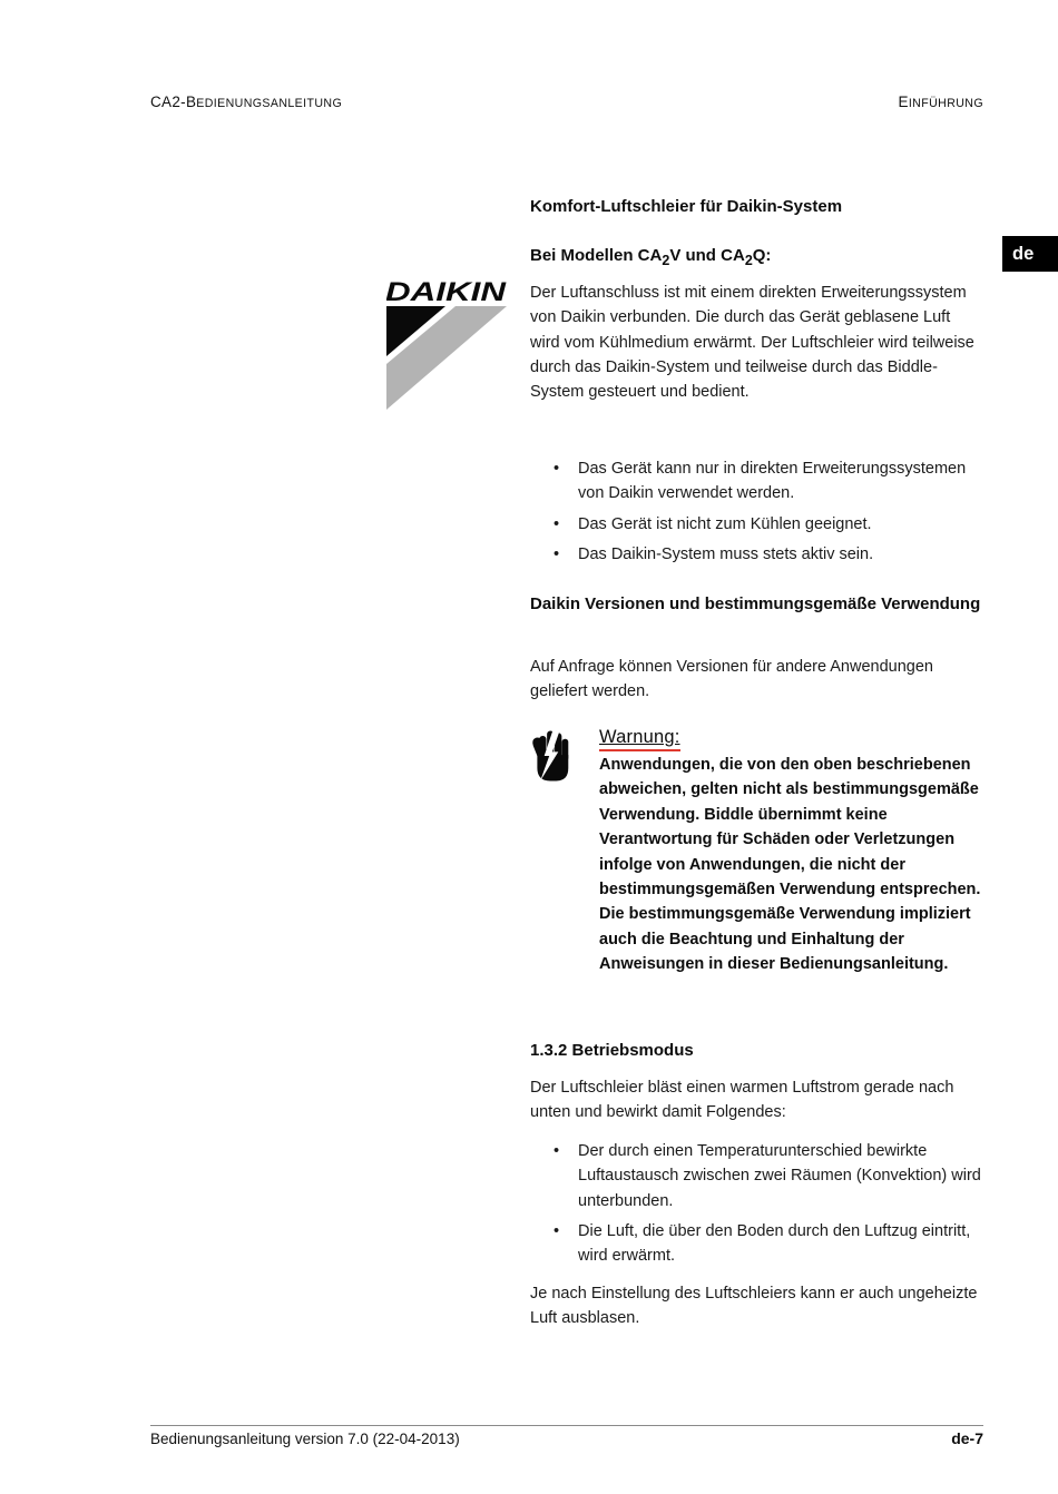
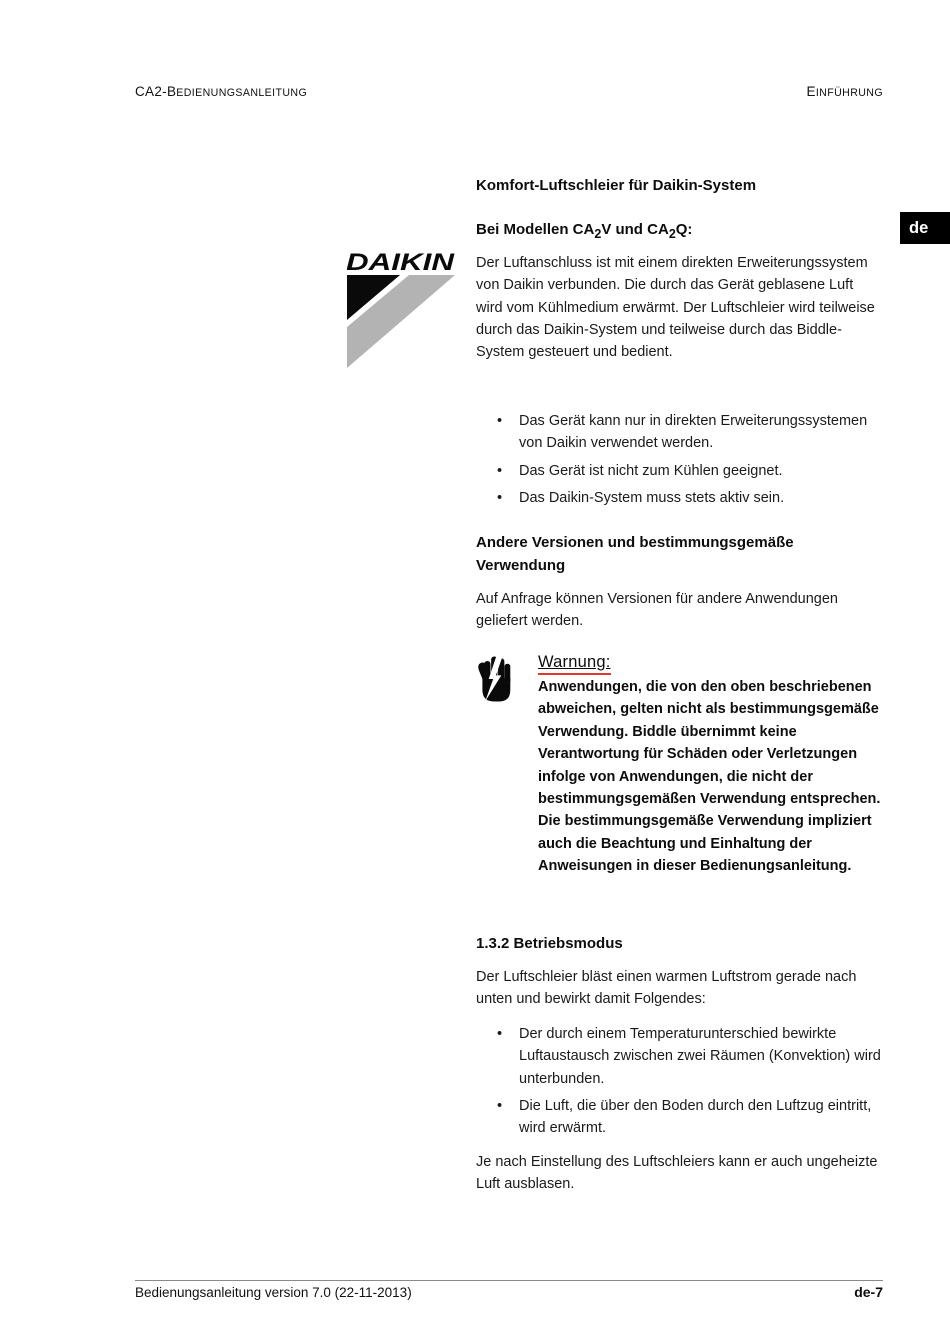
  CA2-BEDIENUNGSANLEITUNG
  EINFÜHRUNG
  de
  DAIKIN
  Komfort-Luftschleier für Daikin-System
  Bei Modellen CA2V und CA2Q:
  Der Luftanschluss ist mit einem direkten Erweiterungssystem von Daikin verbunden. Die durch das Gerät geblasene Luft wird vom Kühlmedium erwärmt. Der Luftschleier wird teilweise durch das Daikin-System und teilweise durch das Biddle-System gesteuert und bedient.
  Das Gerät kann nur in direkten Erweiterungssystemen von Daikin verwendet werden.
  Das Gerät ist nicht zum Kühlen geeignet.
  Das Daikin-System muss stets aktiv sein.
- Daikin Versionen und bestimmungsgemäße Verwendung
+ Andere Versionen und bestimmungsgemäße Verwendung
  Auf Anfrage können Versionen für andere Anwendungen geliefert werden.
  Warnung:
  Anwendungen, die von den oben beschriebenen abweichen, gelten nicht als bestimmungsgemäße Verwendung. Biddle übernimmt keine Verantwortung für Schäden oder Verletzungen infolge von Anwendungen, die nicht der bestimmungsgemäßen Verwendung entsprechen. Die bestimmungsgemäße Verwendung impliziert auch die Beachtung und Einhaltung der Anweisungen in dieser Bedienungsanleitung.
  1.3.2 Betriebsmodus
  Der Luftschleier bläst einen warmen Luftstrom gerade nach unten und bewirkt damit Folgendes:
- Der durch einen Temperaturunterschied bewirkte Luftaustausch zwischen zwei Räumen (Konvektion) wird unterbunden.
+ Der durch einem Temperaturunterschied bewirkte Luftaustausch zwischen zwei Räumen (Konvektion) wird unterbunden.
  Die Luft, die über den Boden durch den Luftzug eintritt, wird erwärmt.
  Je nach Einstellung des Luftschleiers kann er auch ungeheizte Luft ausblasen.
- Bedienungsanleitung version 7.0 (22-04-2013)
+ Bedienungsanleitung version 7.0 (22-11-2013)
  de-7
